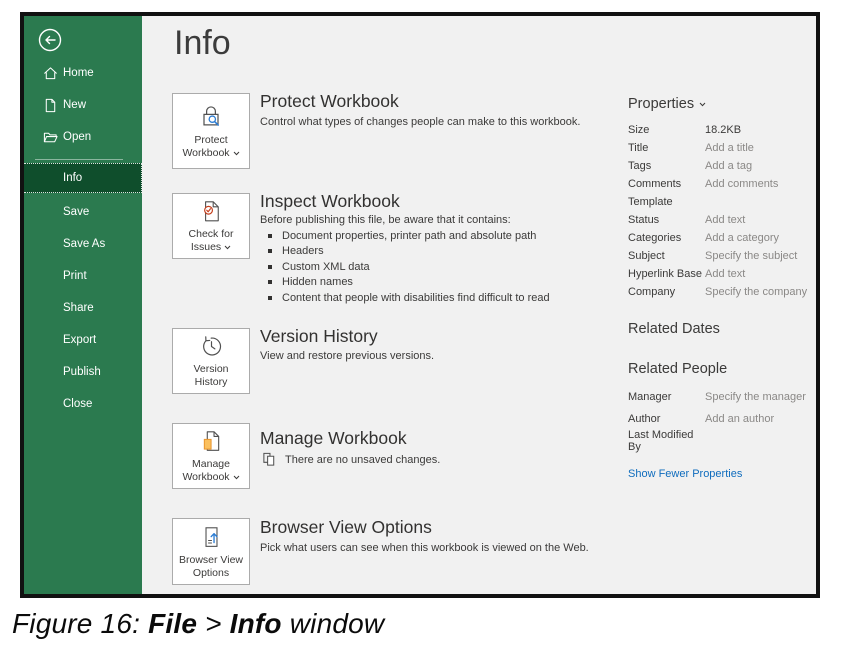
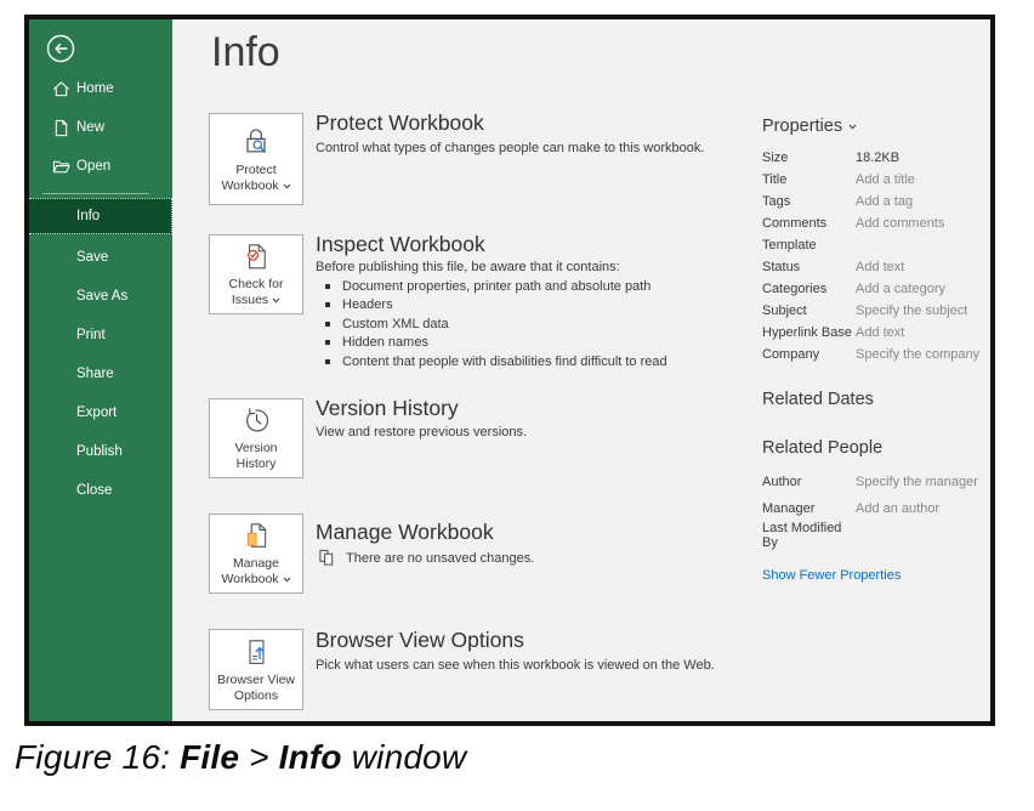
  Home
  New
  Open
  Info
  Save
  Save As
  Print
  Share
  Export
  Publish
  Close
  Info
  Protect
  Workbook
  Protect Workbook
  Control what types of changes people can make to this workbook.
  Check for
  Issues
  Inspect Workbook
  Before publishing this file, be aware that it contains:
  Document properties, printer path and absolute path
  Headers
  Custom XML data
  Hidden names
  Content that people with disabilities find difficult to read
  Version
  History
  Version History
  View and restore previous versions.
  Manage
  Workbook
  Manage Workbook
  There are no unsaved changes.
  Browser View
  Options
  Browser View Options
  Pick what users can see when this workbook is viewed on the Web.
  Properties
  Size
  18.2KB
  Title
  Add a title
  Tags
  Add a tag
  Comments
  Add comments
  Template
  Status
  Add text
  Categories
  Add a category
  Subject
  Specify the subject
  Hyperlink Base
  Add text
  Company
  Specify the company
  Related Dates
  Related People
- Manager
+ Author
  Specify the manager
- Author
+ Manager
  Add an author
  Last Modified By
  Show Fewer Properties
  Figure 16: File > Info window
